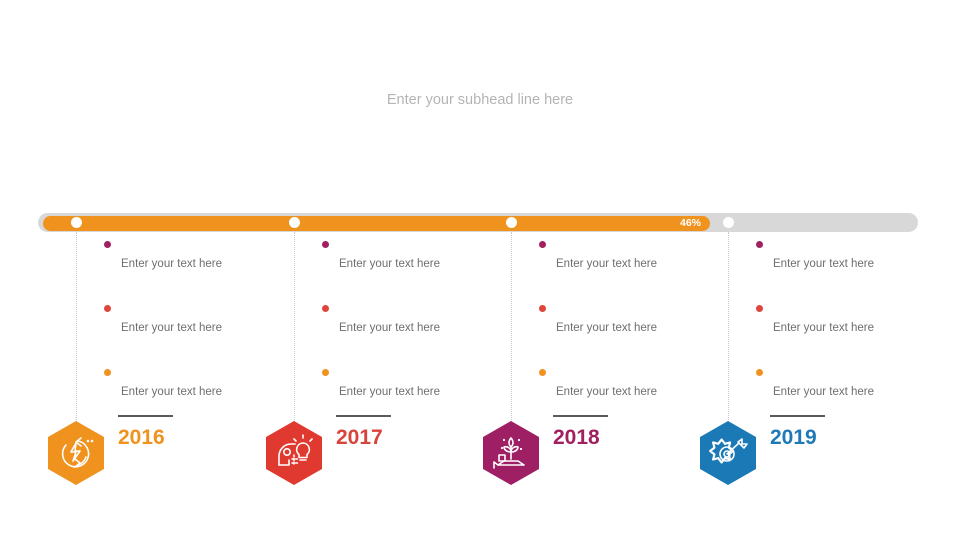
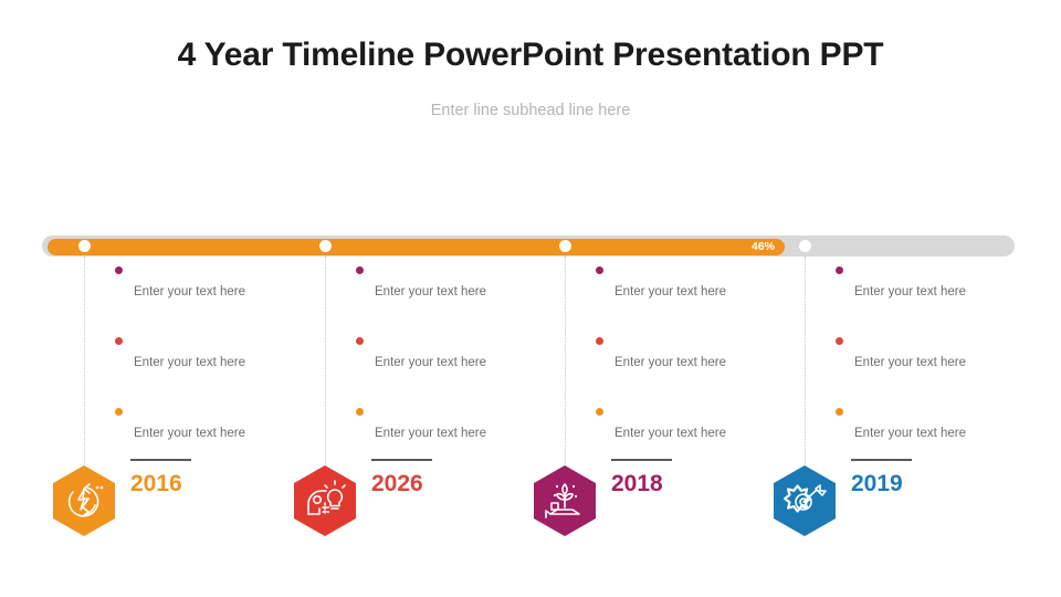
+ 4 Year Timeline PowerPoint Presentation PPT
- Enter your subhead line here
+ Enter line subhead line here
  46%
  Enter your text here
  Enter your text here
  Enter your text here
  2016
  Enter your text here
  Enter your text here
  Enter your text here
- 2017
+ 2026
  Enter your text here
  Enter your text here
  Enter your text here
  2018
  Enter your text here
  Enter your text here
  Enter your text here
  2019
